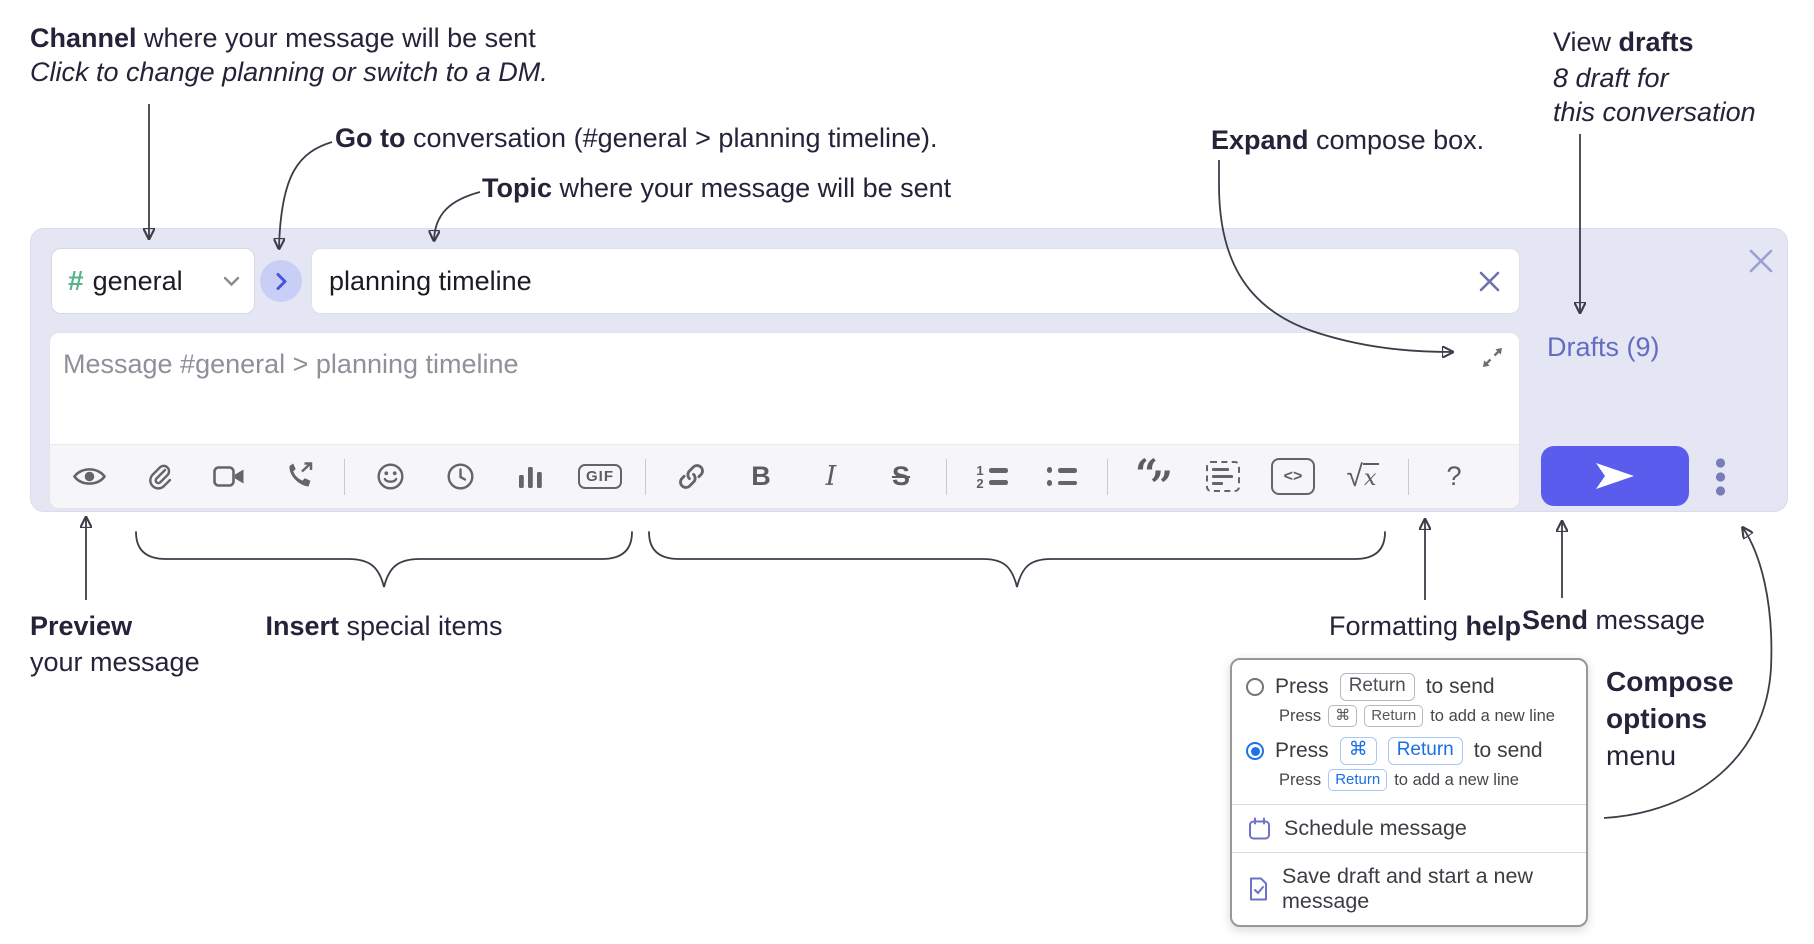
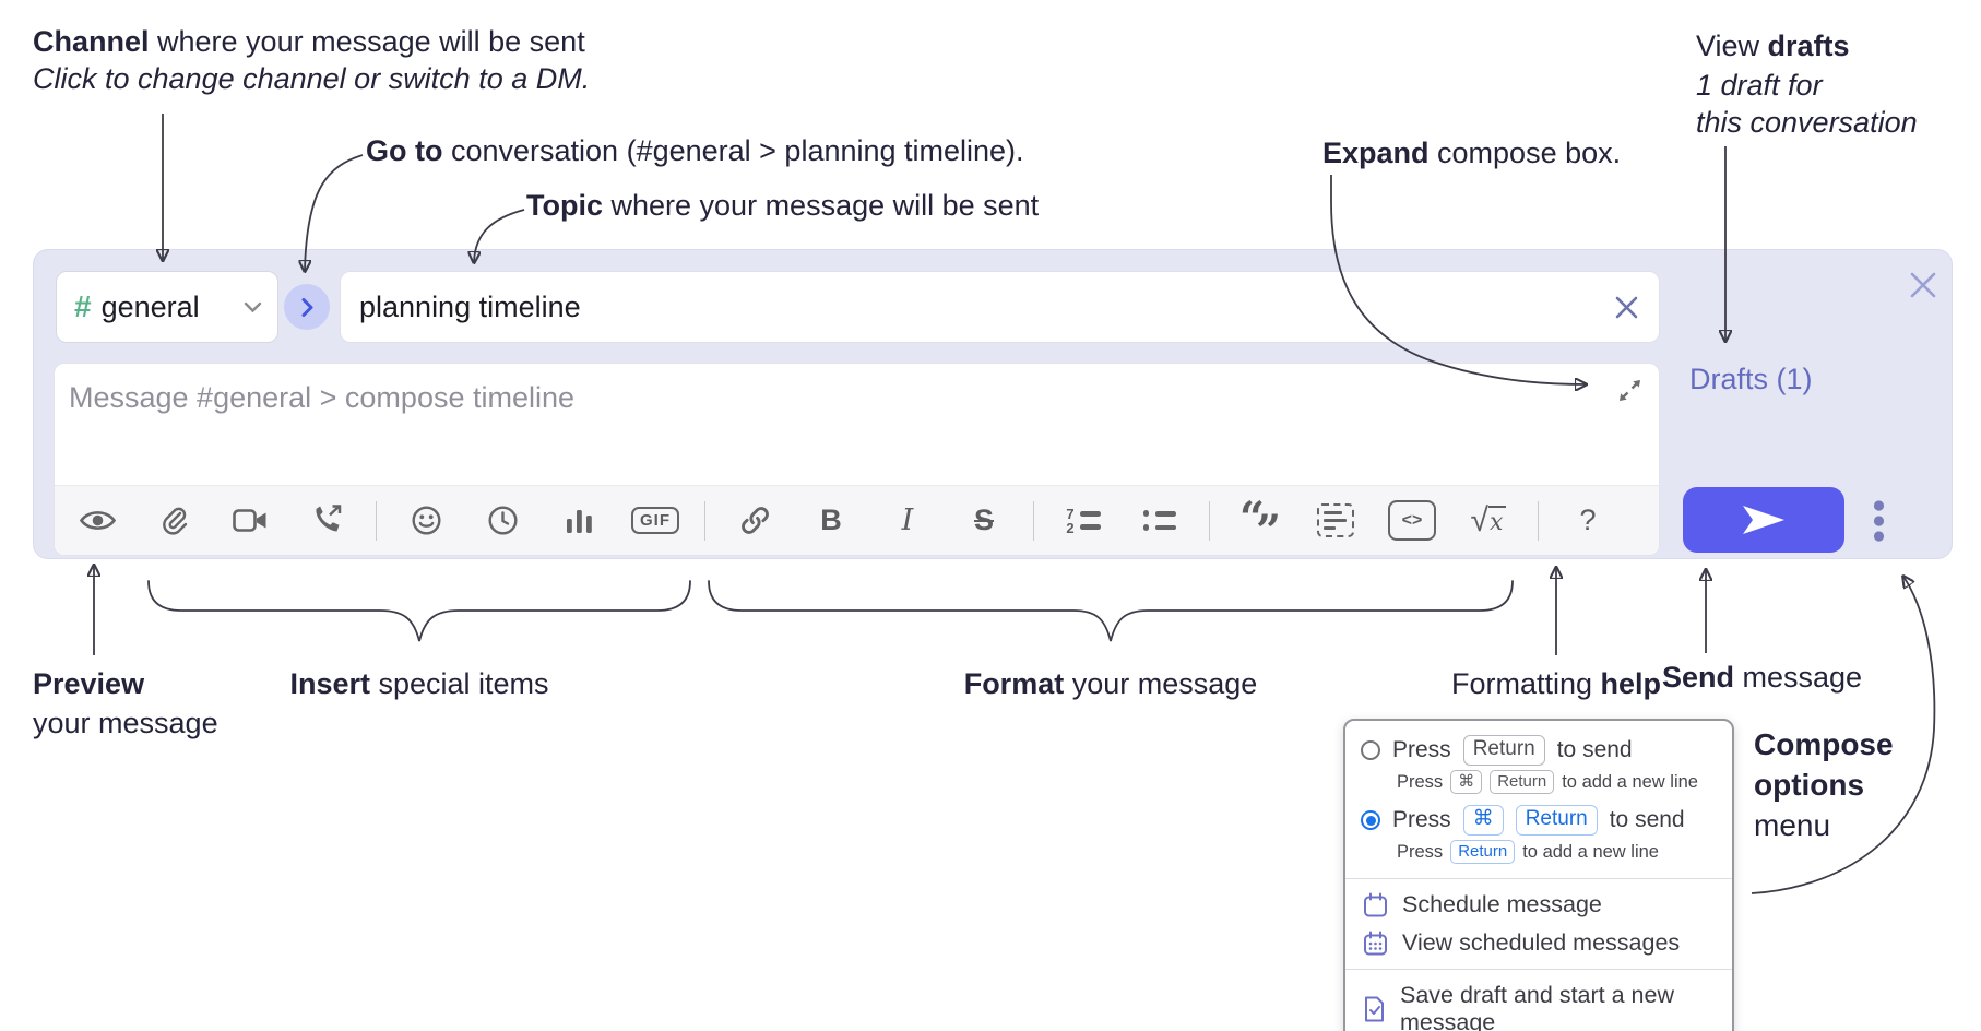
  Channel where your message will be sent
- Click to change planning or switch to a DM.
+ Click to change channel or switch to a DM.
  Go to conversation (#general > planning timeline).
  Topic where your message will be sent
  Expand compose box.
  View drafts
- 8 draft for
+ 1 draft for
  this conversation
  #
  general
  planning timeline
- Message #general > planning timeline
+ Message #general > compose timeline
  GIF
  B
  I
  S
- 1
+ 7
  2
  “
  ”
  <>
  √
  x
  ?
- Drafts (9)
+ Drafts (1)
  Preview
  your message
  Insert special items
+ Format your message
  Formatting help
  Send message
  Compose
  options
  menu
  Press
  Return
  to send
  Press
  ⌘
  Return
  to add a new line
  Press
  ⌘
  Return
  to send
  Press
  Return
  to add a new line
  Schedule message
+ View scheduled messages
  Save draft and start a new message
